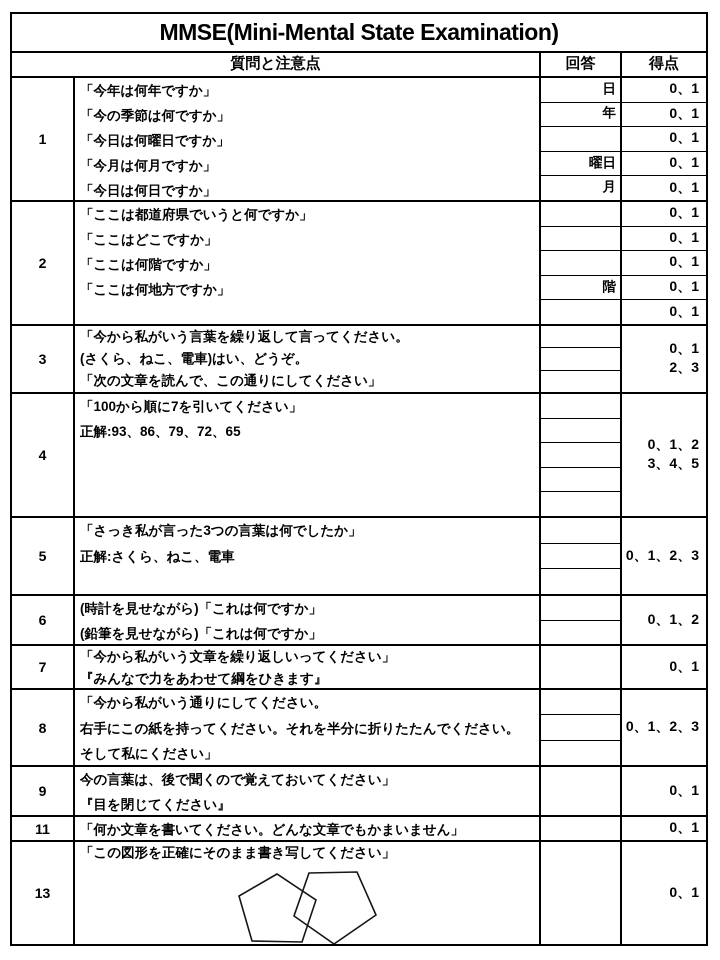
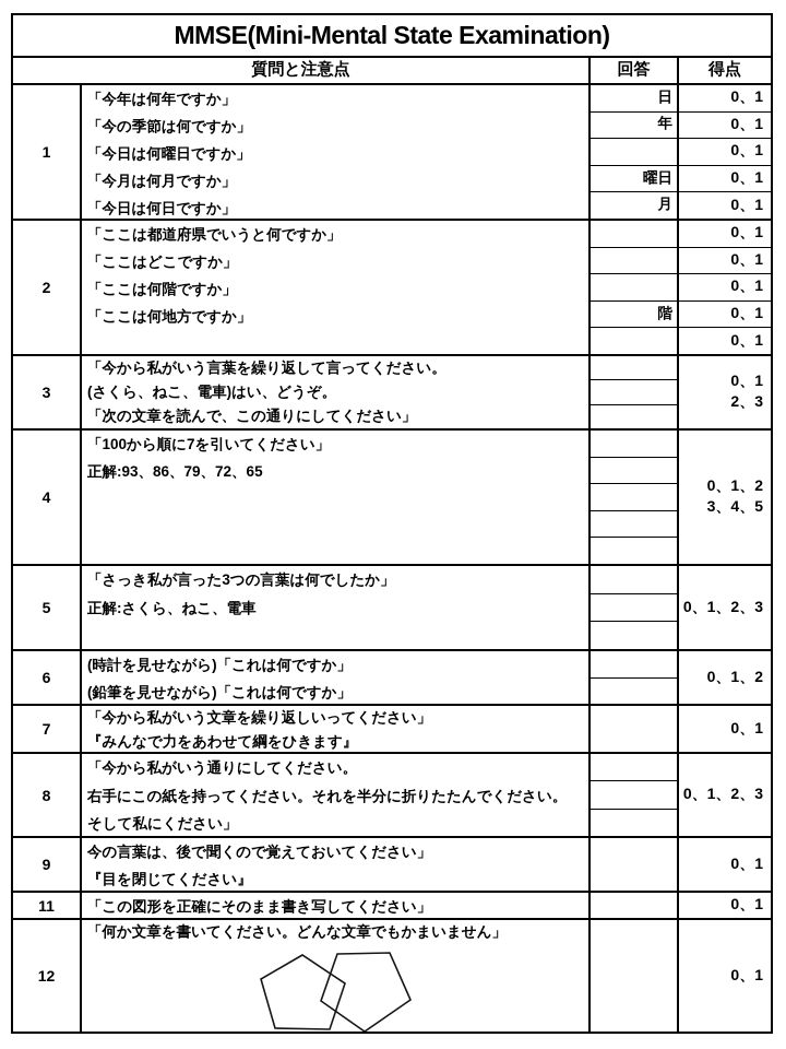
  MMSE(Mini-Mental State Examination)
  質問と注意点
  回答
  得点
  1
  「今年は何年ですか」
  「今の季節は何ですか」
  「今日は何曜日ですか」
  「今月は何月ですか」
  「今日は何日ですか」
  日
  年
  曜日
  月
  0、1
  0、1
  0、1
  0、1
  0、1
  2
  「ここは都道府県でいうと何ですか」
  「ここはどこですか」
  「ここは何階ですか」
  「ここは何地方ですか」
  階
  0、1
  0、1
  0、1
  0、1
  0、1
  3
  「今から私がいう言葉を繰り返して言ってください。
  (さくら、ねこ、電車)はい、どうぞ。
  「次の文章を読んで、この通りにしてください」
  0、1
  2、3
  4
  「100から順に7を引いてください」
  正解:93、86、79、72、65
  0、1、2
  3、4、5
  5
  「さっき私が言った3つの言葉は何でしたか」
  正解:さくら、ねこ、電車
  0、1、2、3
  6
  (時計を見せながら)「これは何ですか」
  (鉛筆を見せながら)「これは何ですか」
  0、1、2
  7
  「今から私がいう文章を繰り返しいってください」
  『みんなで力をあわせて綱をひきます』
  0、1
  8
  「今から私がいう通りにしてください。
  右手にこの紙を持ってください。それを半分に折りたたんでください。
  そして私にください」
  0、1、2、3
  9
  今の言葉は、後で聞くので覚えておいてください」
  『目を閉じてください』
  0、1
  11
- 「何か文章を書いてください。どんな文章でもかまいません」
+ 「この図形を正確にそのまま書き写してください」
  0、1
- 13
+ 12
- 「この図形を正確にそのまま書き写してください」
+ 「何か文章を書いてください。どんな文章でもかまいません」
  0、1
